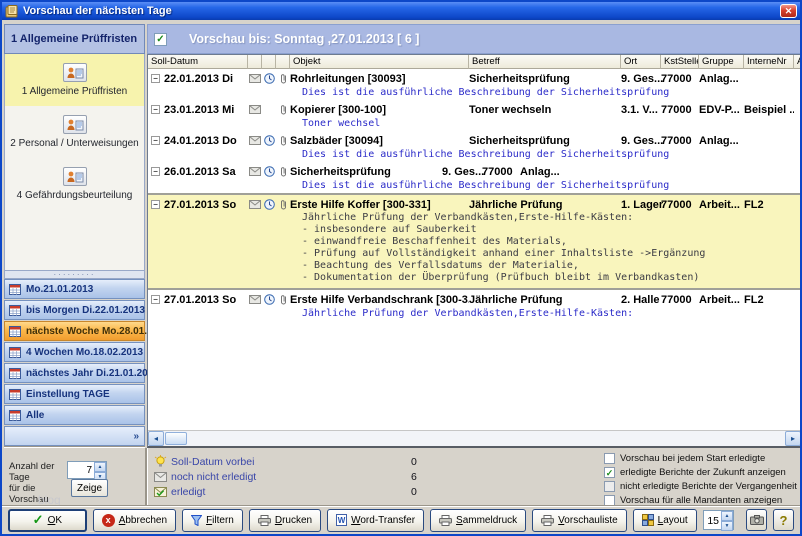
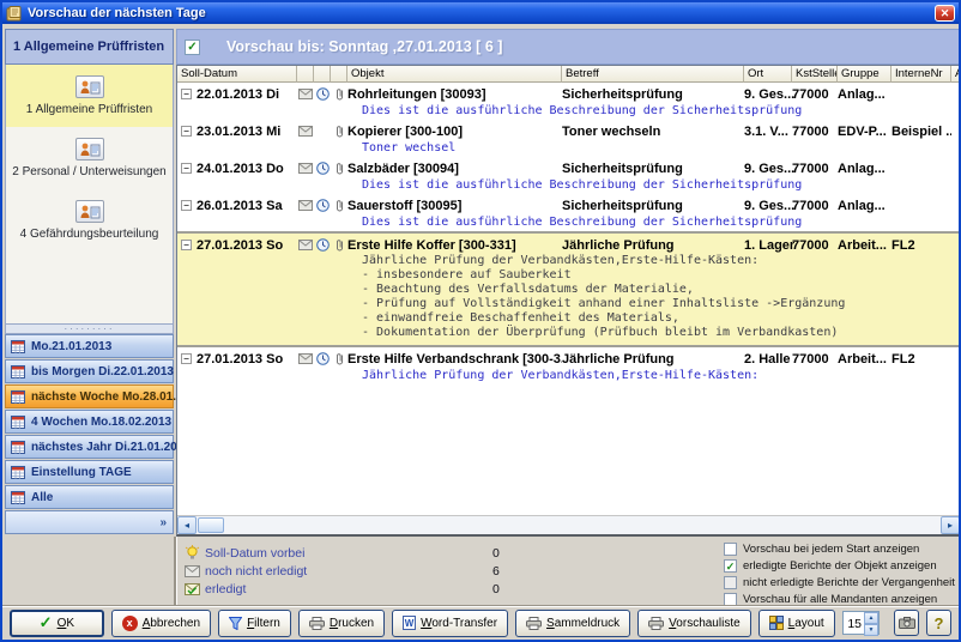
  Vorschau der nächsten Tage
  ✕
  1 Allgemeine Prüffristen
  1 Allgemeine Prüffristen
  2 Personal / Unterweisungen
  4 Gefährdungsbeurteilung
  ·········
  Mo.21.01.2013
  bis Morgen Di.22.01.2013
  nächste Woche Mo.28.01.
  4 Wochen Mo.18.02.2013
  nächstes Jahr Di.21.01.20
  Einstellung TAGE
  Alle
  »
- Anzahl der Tage
- für die Vorschau
- 7
- Zeige
- blog
  ✓
  Vorschau bis: Sonntag ,27.01.2013 [ 6 ]
  Soll-Datum
  Objekt
  Betreff
  Ort
  KstStelle
  Gruppe
  InterneNr
  −
  22.01.2013 Di
  Rohrleitungen [30093]
  Sicherheitsprüfung
  9. Ges..
  77000
  Anlag...
  Dies ist die ausführliche Beschreibung der Sicherheitsprüfung
  −
  23.01.2013 Mi
  Kopierer [300-100]
  Toner wechseln
  3.1. V...
  77000
  EDV-P...
  Beispiel ..
  Toner wechsel
  −
  24.01.2013 Do
  Salzbäder [30094]
  Sicherheitsprüfung
  9. Ges..
  77000
  Anlag...
  Dies ist die ausführliche Beschreibung der Sicherheitsprüfung
  −
  26.01.2013 Sa
+ Sauerstoff [30095]
  Sicherheitsprüfung
  9. Ges..
  77000
  Anlag...
  Dies ist die ausführliche Beschreibung der Sicherheitsprüfung
  −
  27.01.2013 So
  Erste Hilfe Koffer [300-331]
  Jährliche Prüfung
  1. Lage
  77000
  Arbeit...
  FL2
  Jährliche Prüfung der Verbandkästen,Erste-Hilfe-Kästen:
  - insbesondere auf Sauberkeit
- - einwandfreie Beschaffenheit des Materials,
+ - Beachtung des Verfallsdatums der Materialie,
  - Prüfung auf Vollständigkeit anhand einer Inhaltsliste ->Ergänzung
- - Beachtung des Verfallsdatums der Materialie,
+ - einwandfreie Beschaffenheit des Materials,
  - Dokumentation der Überprüfung (Prüfbuch bleibt im Verbandkasten)
  −
  27.01.2013 So
  Erste Hilfe Verbandschrank [300-3
  Jährliche Prüfung
  2. Halle
  77000
  Arbeit...
  FL2
  Jährliche Prüfung der Verbandkästen,Erste-Hilfe-Kästen:
  ◂
  ▸
  Soll-Datum vorbei
  0
  noch nicht erledigt
  6
  erledigt
  0
- Vorschau bei jedem Start erledigte
+ Vorschau bei jedem Start anzeigen
  ✓
- erledigte Berichte der Zukunft anzeigen
+ erledigte Berichte der Objekt anzeigen
  nicht erledigte Berichte der Vergangenheit
  Vorschau für alle Mandanten anzeigen
  ✓
  OK
  x
  Abbrechen
  Filtern
  Drucken
  W
  Word-Transfer
  Sammeldruck
  Vorschauliste
  Layout
  15
  ?
